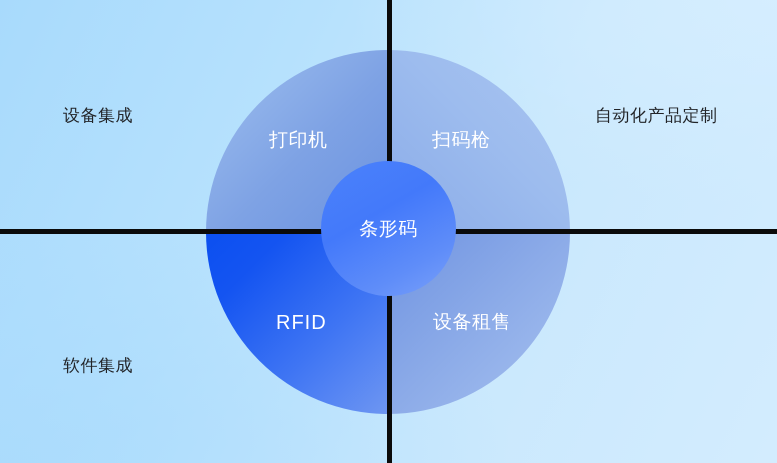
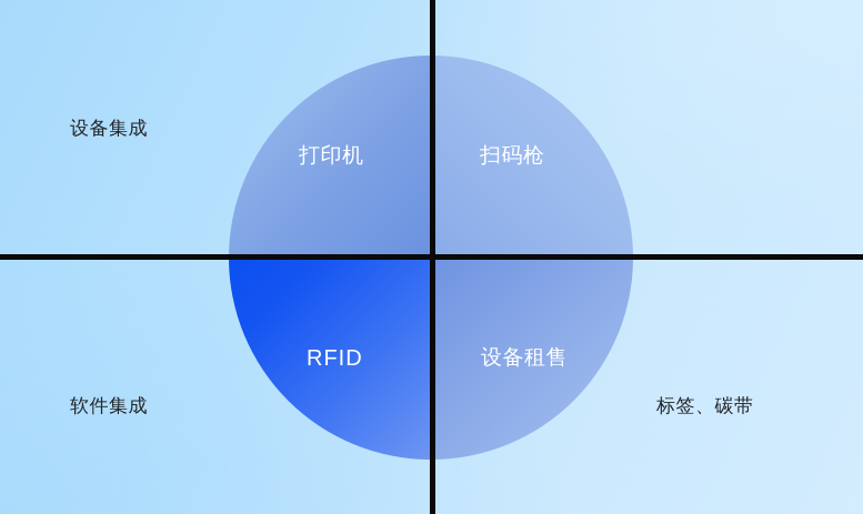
- 条形码
  打印机
  扫码枪
  RFID
  设备租售
  设备集成
- 自动化产品定制
  软件集成
+ 标签、碳带
